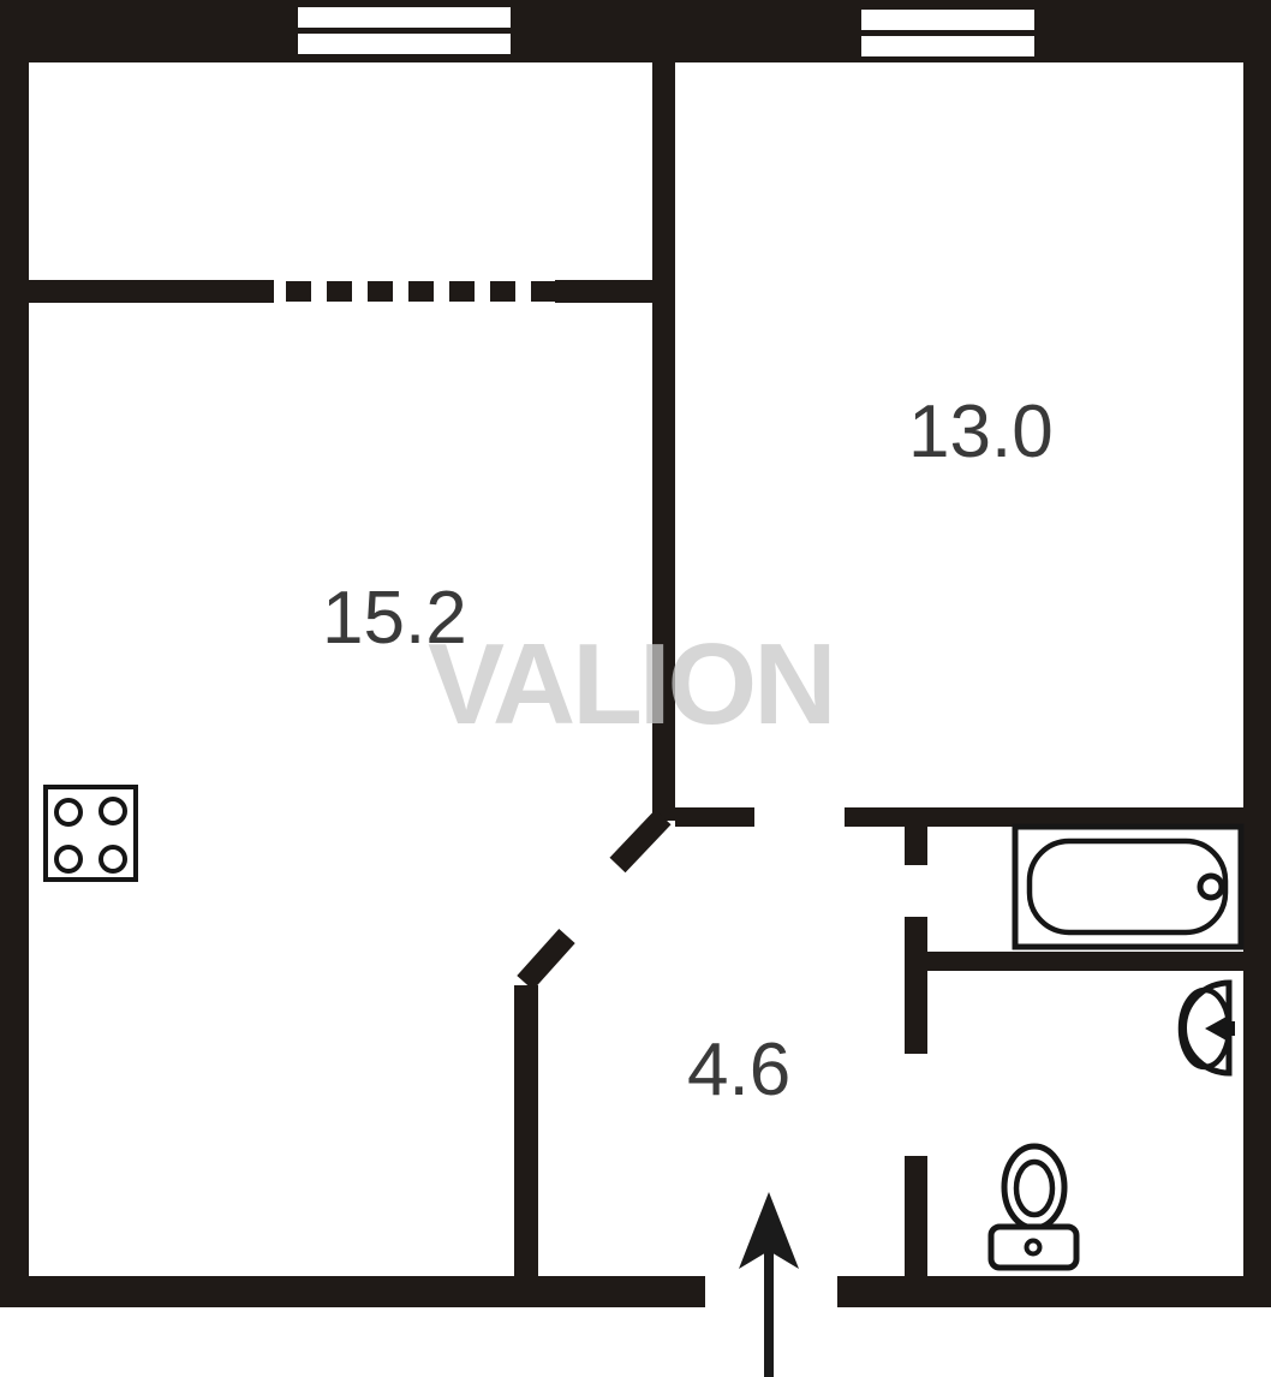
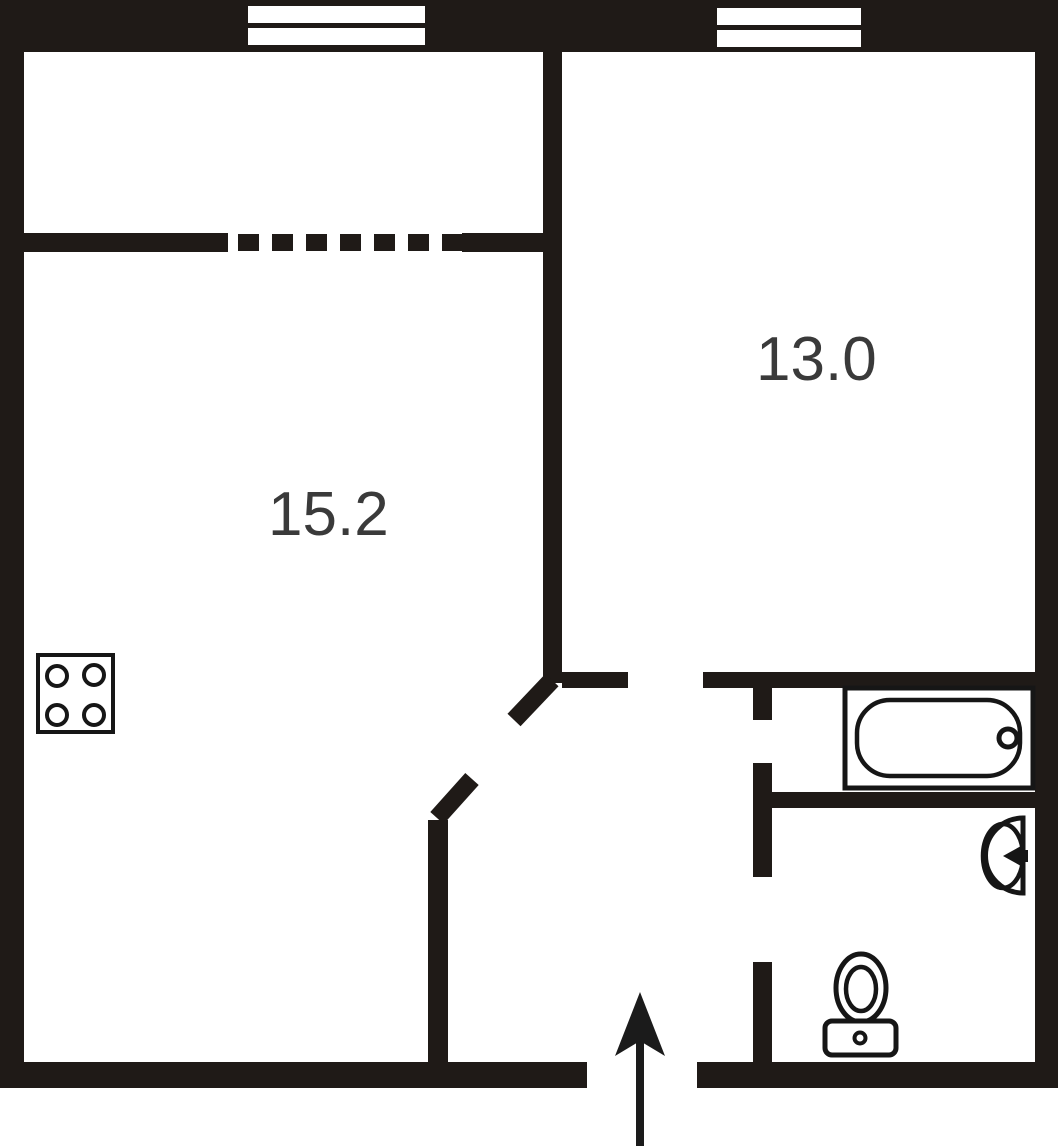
  15.2
  13.0
- 4.6
- VALION
